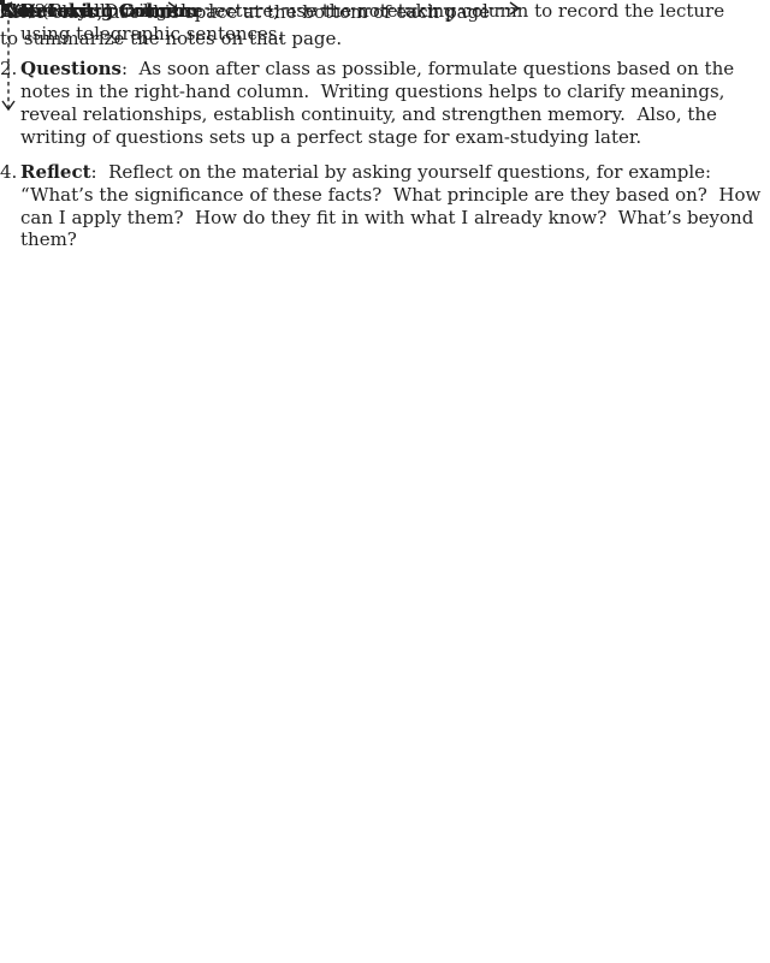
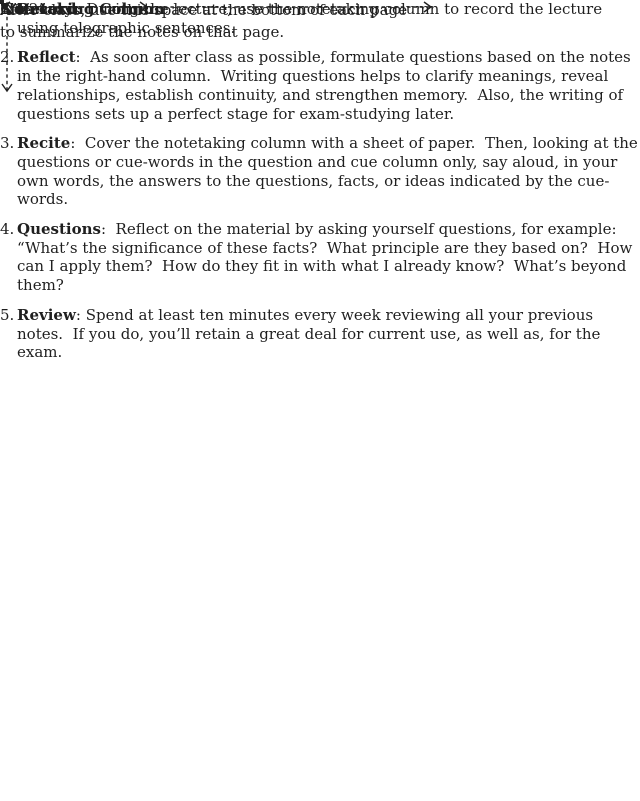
  1/2”
- Cue (Recall) Column
  Notetaking Column
  Record: During the lecture, use the notetaking column to record the lecture using telegraphic sentences.
  2.
- Questions: As soon after class as possible, formulate questions based on the notes in the right-hand column. Writing questions helps to clarify meanings, reveal relationships, establish continuity, and strengthen memory. Also, the writing of questions sets up a perfect stage for exam-studying later.
+ Reflect: As soon after class as possible, formulate questions based on the notes in the right-hand column. Writing questions helps to clarify meanings, reveal relationships, establish continuity, and strengthen memory. Also, the writing of questions sets up a perfect stage for exam-studying later.
+ 3.
+ Recite: Cover the notetaking column with a sheet of paper. Then, looking at the questions or cue-words in the question and cue column only, say aloud, in your own words, the answers to the questions, facts, or ideas indicated by the cue-words.
  4.
- Reflect: Reflect on the material by asking yourself questions, for example: “What’s the significance of these facts? What principle are they based on? How can I apply them? How do they fit in with what I already know? What’s beyond them?
+ Questions: Reflect on the material by asking yourself questions, for example: “What’s the significance of these facts? What principle are they based on? How can I apply them? How do they fit in with what I already know? What’s beyond them?
+ 5.
+ Review: Spend at least ten minutes every week reviewing all your previous notes. If you do, you’ll retain a great deal for current use, as well as, for the exam.
  2”
  Summary
  After class, use this space at the bottom of each page
  to summarize the notes on that page.
